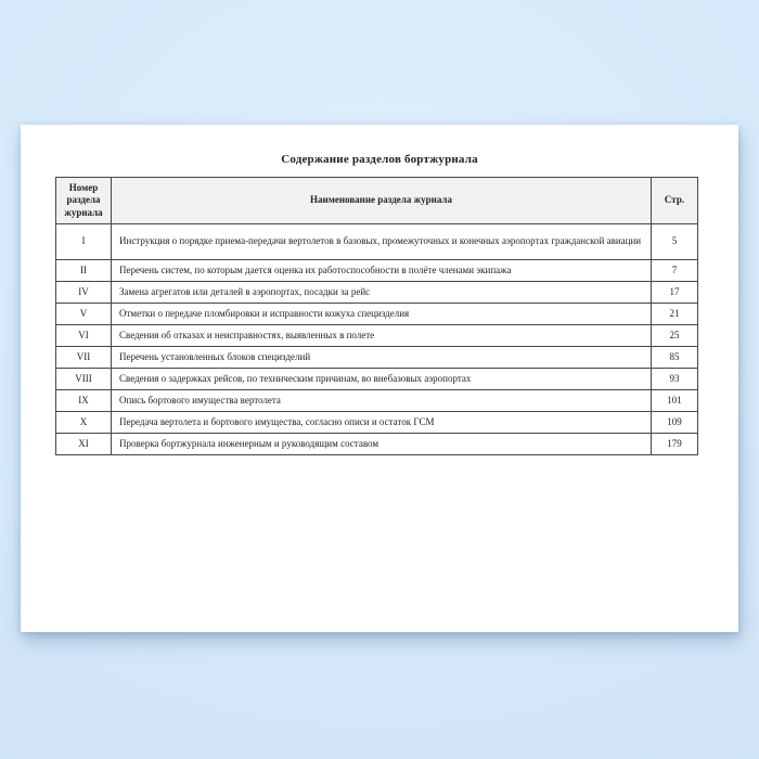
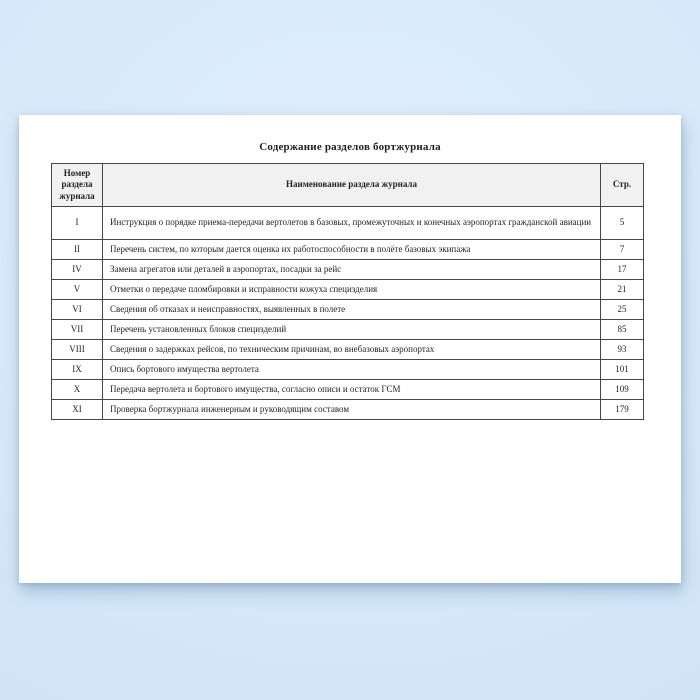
  Содержание разделов бортжурнала
  Номер раздела журнала	Наименование раздела журнала	Стр.
  I	Инструкция о порядке приема-передачи вертолетов в базовых, промежуточных и конечных аэропортах гражданской авиации	5
- II	Перечень систем, по которым дается оценка их работоспособности в полёте членами экипажа	7
+ II	Перечень систем, по которым дается оценка их работоспособности в полёте базовых экипажа	7
  IV	Замена агрегатов или деталей в аэропортах, посадки за рейс	17
  V	Отметки о передаче пломбировки и исправности кожуха специзделия	21
  VI	Сведения об отказах и неисправностях, выявленных в полете	25
  VII	Перечень установленных блоков специзделий	85
  VIII	Сведения о задержках рейсов, по техническим причинам, во внебазовых аэропортах	93
  IX	Опись бортового имущества вертолета	101
  X	Передача вертолета и бортового имущества, согласно описи и остаток ГСМ	109
  XI	Проверка бортжурнала инженерным и руководящим составом	179
